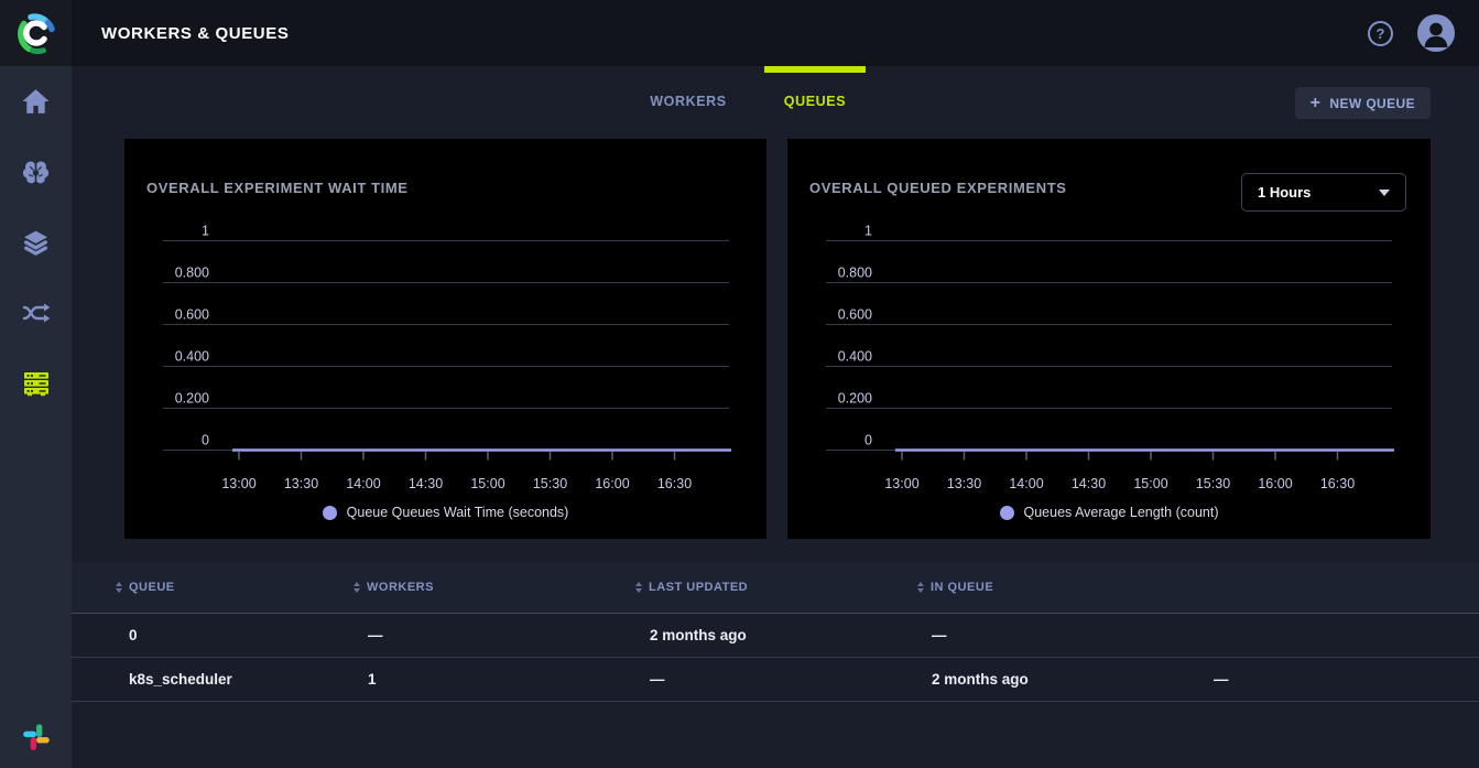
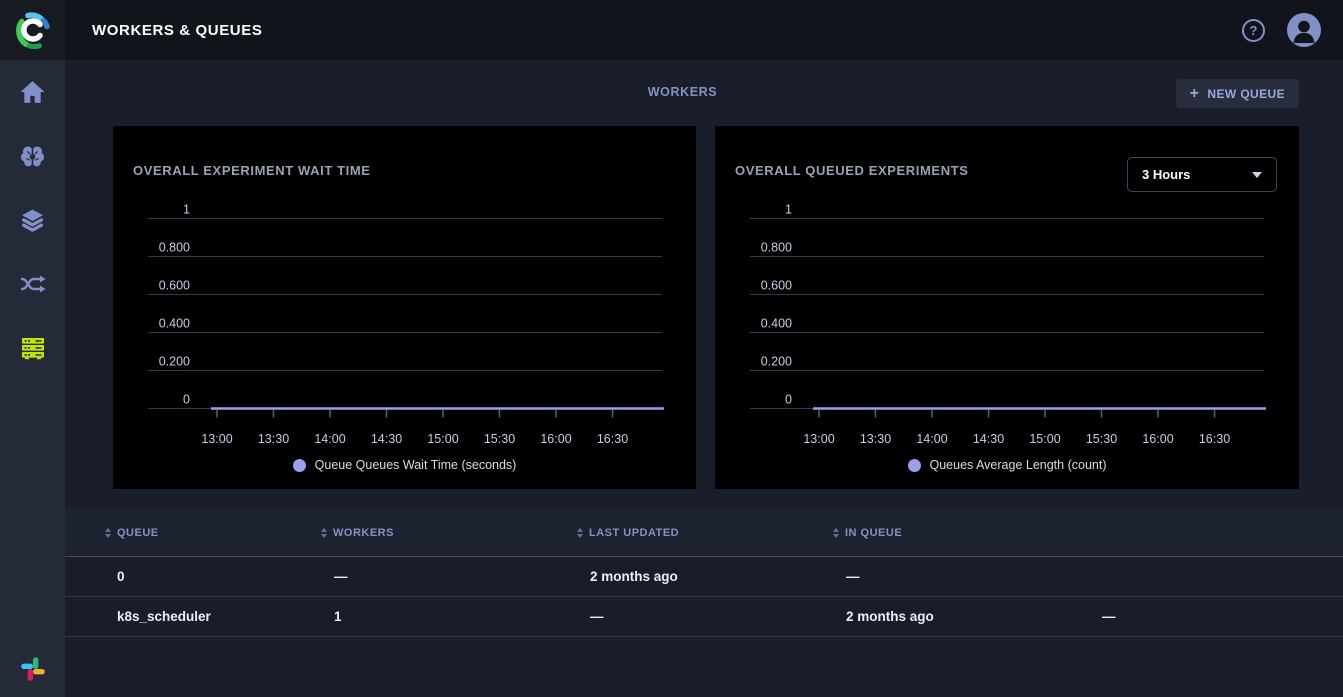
  WORKERS & QUEUES
  ?
  WORKERS
- QUEUES
  +
  NEW QUEUE
  OVERALL EXPERIMENT WAIT TIME
  1
  0.800
  0.600
  0.400
  0.200
  0
  13:00
  13:30
  14:00
  14:30
  15:00
  15:30
  16:00
  16:30
  Queue Queues Wait Time (seconds)
  OVERALL QUEUED EXPERIMENTS
- 1 Hours
+ 3 Hours
  1
  0.800
  0.600
  0.400
  0.200
  0
  13:00
  13:30
  14:00
  14:30
  15:00
  15:30
  16:00
  16:30
  Queues Average Length (count)
  QUEUE
  WORKERS
  LAST UPDATED
  IN QUEUE
  0
  —
  2 months ago
  —
  k8s_scheduler
  1
  —
  2 months ago
  —
